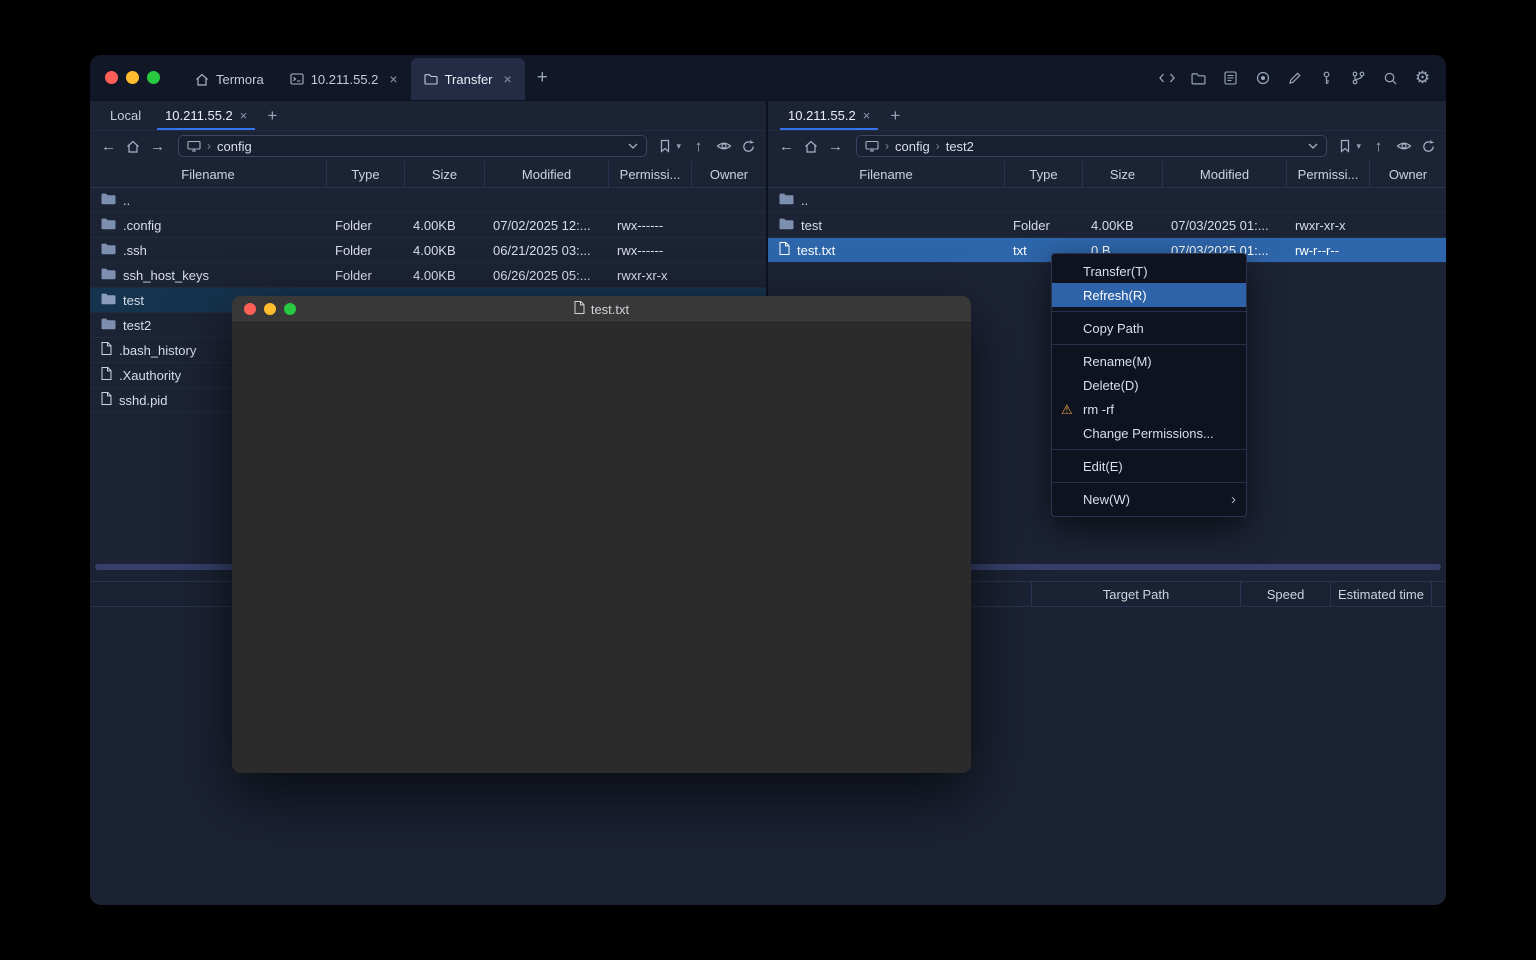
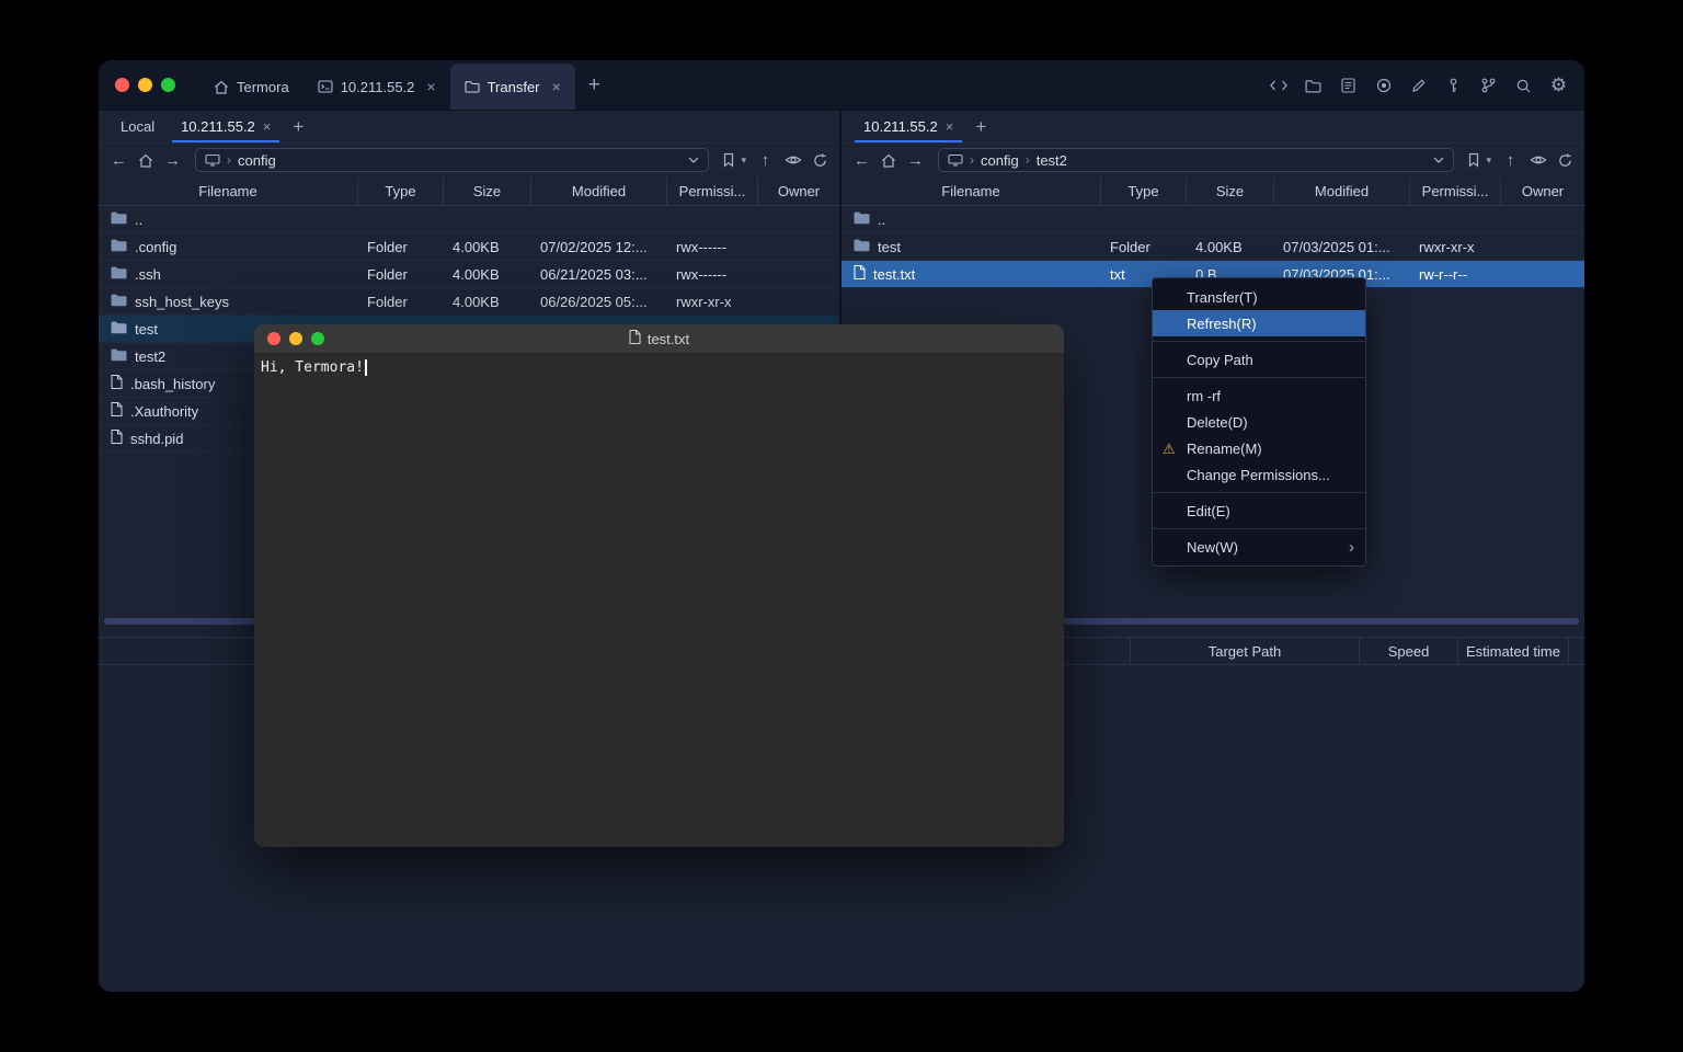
  Termora
  10.211.55.2
  ×
  Transfer
  ×
  +
  ⚙
  Local
  10.211.55.2
  ×
  +
  ←
  →
  ›
  config
  ▾
  ↑
  Filename
  Type
  Size
  Modified
  Permissi...
  Owner
  ..
  .config
  Folder
  4.00KB
  07/02/2025 12:...
  rwx------
  .ssh
  Folder
  4.00KB
  06/21/2025 03:...
  rwx------
  ssh_host_keys
  Folder
  4.00KB
  06/26/2025 05:...
  rwxr-xr-x
  test
  test2
  .bash_history
  .Xauthority
  sshd.pid
  10.211.55.2
  ×
  +
  ←
  →
  ›
  config
  ›
  test2
  ▾
  ↑
  Filename
  Type
  Size
  Modified
  Permissi...
  Owner
  ..
  test
  Folder
  4.00KB
  07/03/2025 01:...
  rwxr-xr-x
  test.txt
  txt
  0 B
  07/03/2025 01:...
  rw-r--r--
  Target Path
  Speed
  Estimated time
  Transfer(T)
  Refresh(R)
  Copy Path
- Rename(M)
+ rm -rf
  Delete(D)
  ⚠
- rm -rf
+ Rename(M)
  Change Permissions...
  Edit(E)
  New(W)
  ›
  test.txt
+ Hi, Termora!
